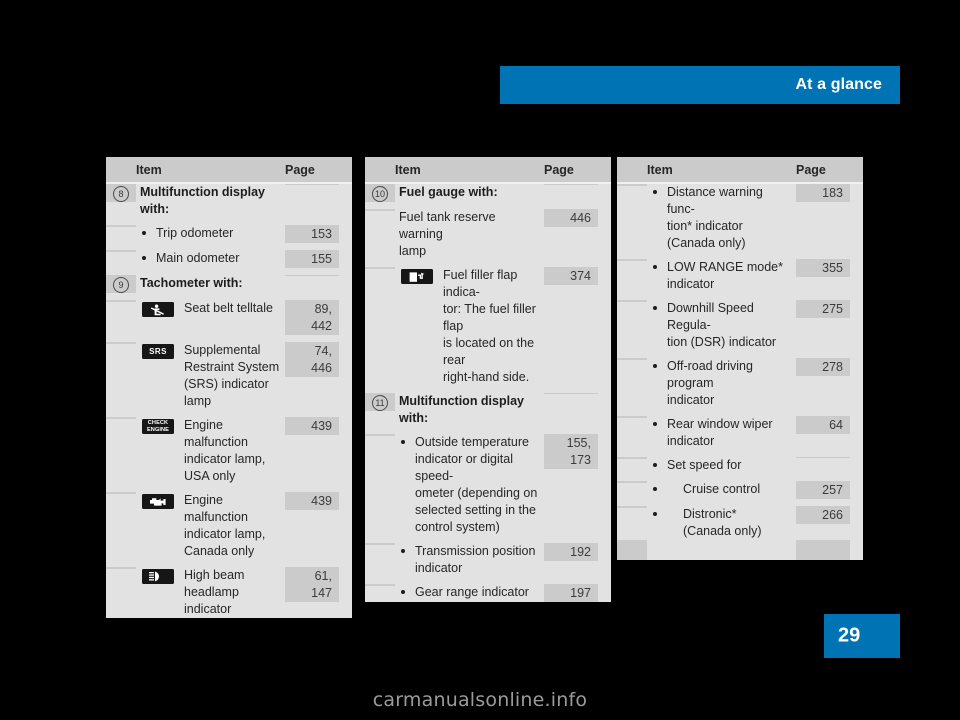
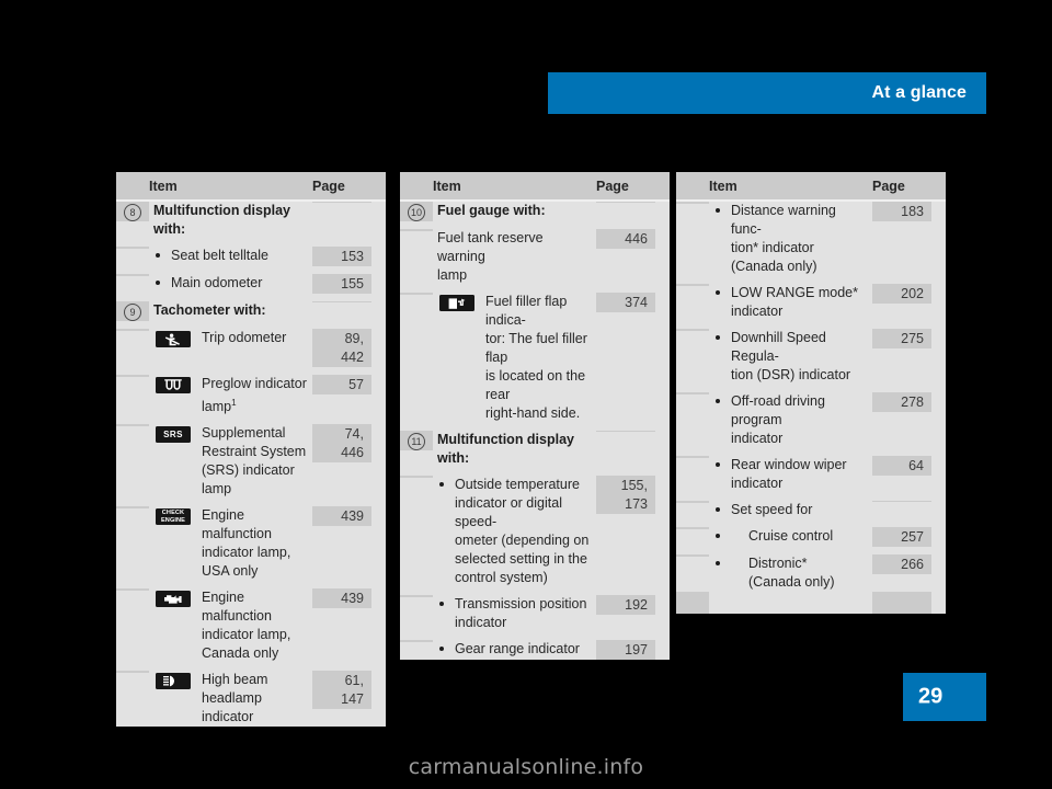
  At a glance
  Item
  Page
  8
  Multifunction display with:
- Trip odometer
+ Seat belt telltale
  153
  Main odometer
  155
  9
  Tachometer with:
- Seat belt telltale
+ Trip odometer
  89,
  442
+ Preglow indicator
+ lamp1
+ 57
  SRS
  Supplemental
  Restraint System
  (SRS) indicator lamp
  74,
  446
  Engine malfunction
  indicator lamp,
  USA only
  439
  Engine malfunction
  indicator lamp,
  Canada only
  439
  High beam headlamp
  indicator
  61,
  147
  Item
  Page
  10
  Fuel gauge with:
  Fuel tank reserve warning
  lamp
  446
  Fuel filler flap indica-
  tor: The fuel filler flap
  is located on the rear
  right-hand side.
  374
  11
  Multifunction display
  with:
  Outside temperature
  indicator or digital speed-
  ometer (depending on
  selected setting in the
  control system)
  155,
  173
  Transmission position
  indicator
  192
  Gear range indicator
  197
  Item
  Page
  Distance warning func-
  tion* indicator
  (Canada only)
  183
  LOW RANGE mode*
  indicator
- 355
+ 202
  Downhill Speed Regula-
  tion (DSR) indicator
  275
  Off-road driving program
  indicator
  278
  Rear window wiper
  indicator
  64
  Set speed for
  Cruise control
  257
  Distronic*
  (Canada only)
  266
  29
  carmanualsonline.info
